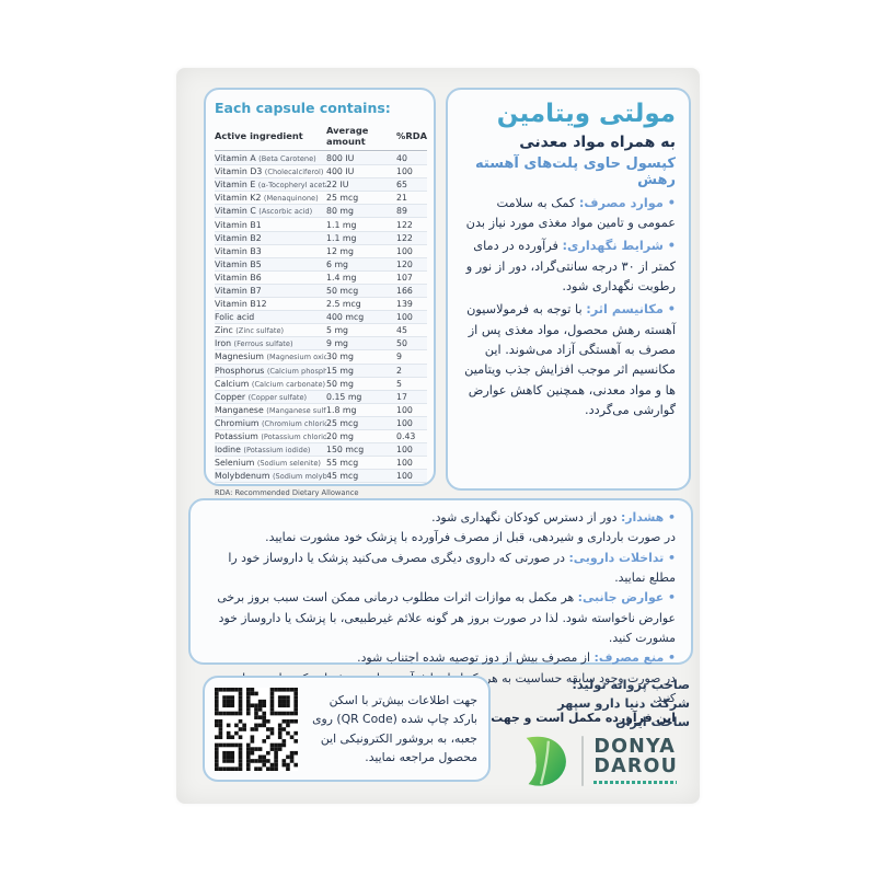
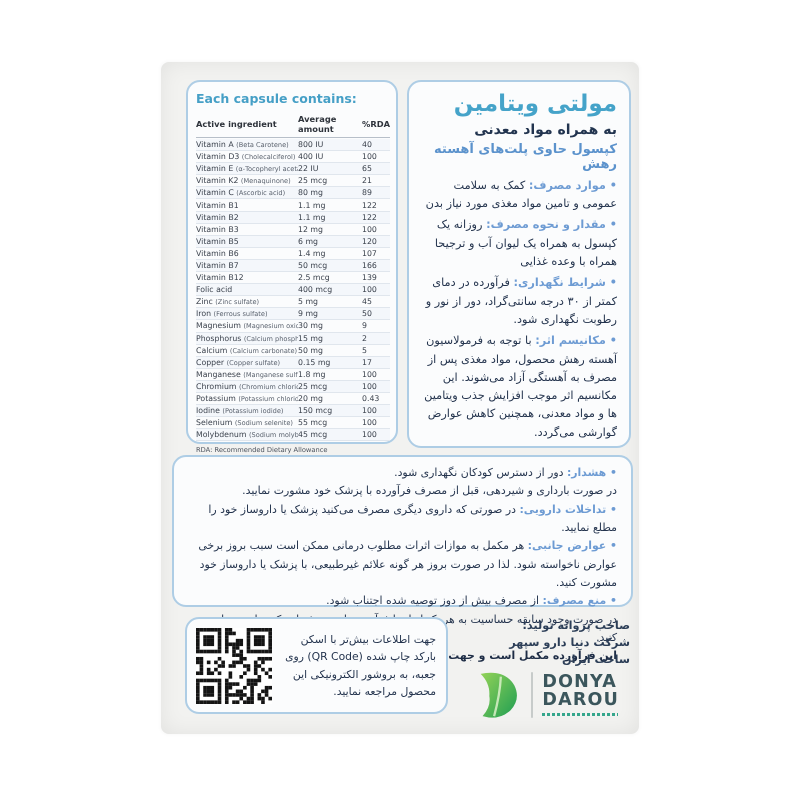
  Each capsule contains:
  Active ingredient
  Average amount
  %RDA
  Vitamin A (Beta Carotene)
  800 IU
  40
  Vitamin D3 (Cholecalciferol)
  400 IU
  100
  Vitamin E (α-Tocopheryl acet
  22 IU
  65
  Vitamin K2 (Menaquinone)
  25 mcg
  21
  Vitamin C (Ascorbic acid)
  80 mg
  89
  Vitamin B1
  1.1 mg
  122
  Vitamin B2
  1.1 mg
  122
  Vitamin B3
  12 mg
  100
  Vitamin B5
  6 mg
  120
  Vitamin B6
  1.4 mg
  107
  Vitamin B7
  50 mcg
  166
  Vitamin B12
  2.5 mcg
  139
  Folic acid
  400 mcg
  100
  Zinc (Zinc sulfate)
  5 mg
  45
  Iron (Ferrous sulfate)
  9 mg
  50
  Magnesium (Magnesium oxid
  30 mg
  9
  Phosphorus (Calcium phosph
  15 mg
  2
  Calcium (Calcium carbonate)
  50 mg
  5
  Copper (Copper sulfate)
  0.15 mg
  17
  Manganese (Manganese sulf
  1.8 mg
  100
  Chromium (Chromium chlori
  25 mcg
  100
  Potassium (Potassium chlorid
  20 mg
  0.43
  Iodine (Potassium iodide)
  150 mcg
  100
  Selenium (Sodium selenite)
  55 mcg
  100
  Molybdenum (Sodium molyb
  45 mcg
  100
  RDA: Recommended Dietary Allowance
  مولتی ویتامین
  به همراه مواد معدنی
  کپسول حاوی پلت‌های آهسته رهش
  موارد مصرف: کمک به سلامت عمومی و تامین مواد مغذی مورد نیاز بدن
+ مقدار و نحوه مصرف: روزانه یک کپسول به همراه یک لیوان آب و ترجیحا همراه با وعده غذایی
  شرایط نگهداری: فرآورده در دمای کمتر از ۳۰ درجه سانتی‌گراد، دور از نور و رطوبت نگهداری شود.
  مکانیسم اثر: با توجه به فرمولاسیون آهسته رهش محصول، مواد مغذی پس از مصرف به آهستگی آزاد می‌شوند. این مکانسیم اثر موجب افزایش جذب ویتامین ها و مواد معدنی، همچنین کاهش عوارض گوارشی می‌گردد.
  هشدار: دور از دسترس کودکان نگهداری شود.
  در صورت بارداری و شیردهی، قبل از مصرف فرآورده با پزشک خود مشورت نمایید.
  تداخلات دارویی: در صورتی که داروی دیگری مصرف می‌کنید پزشک یا داروساز خود را مطلع نمایید.
  عوارض جانبی: هر مکمل به موازات اثرات مطلوب درمانی ممکن است سبب بروز برخی عوارض ناخواسته شود. لذا در صورت بروز هر گونه علائم غیرطبیعی، با پزشک یا داروساز خود مشورت کنید.
  منع مصرف: از مصرف بیش از دوز توصیه شده اجتناب شود.
  جهت اطلاعات بیش‌تر با اسکن بارکد چاپ شده (QR Code) روی جعبه، به بروشور الکترونیکی این محصول مراجعه نمایید.
  صاحب پروانه تولید:
  شرکت دنیا دارو سپهر
  ساخت ایران
  DONYA
  DAROU
